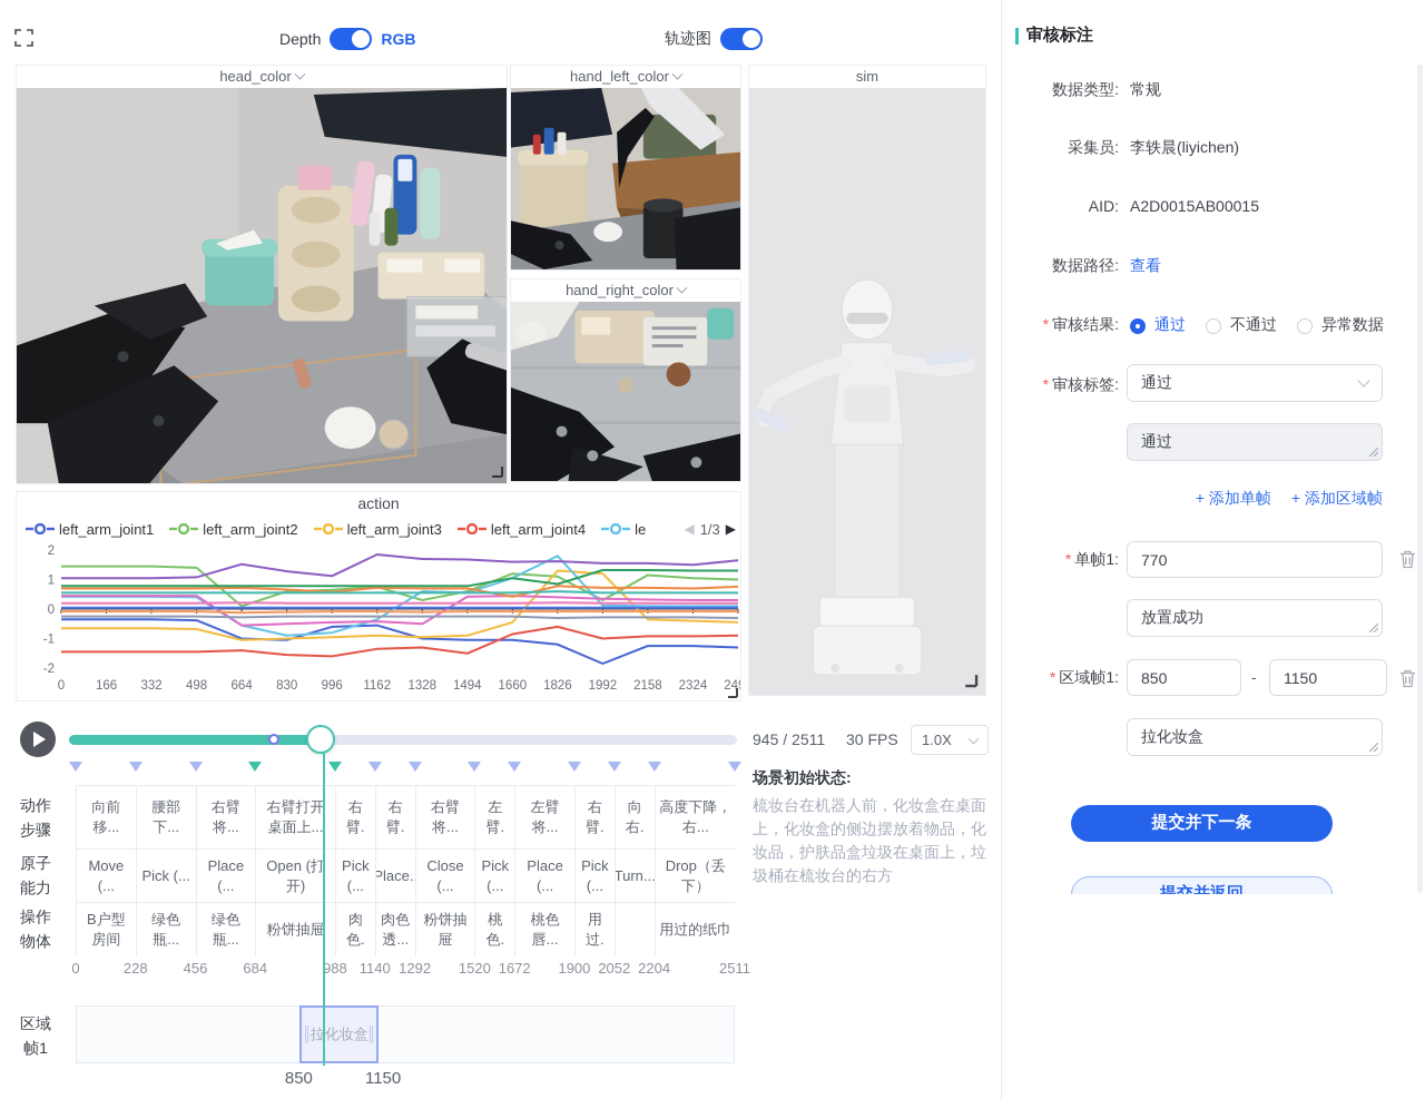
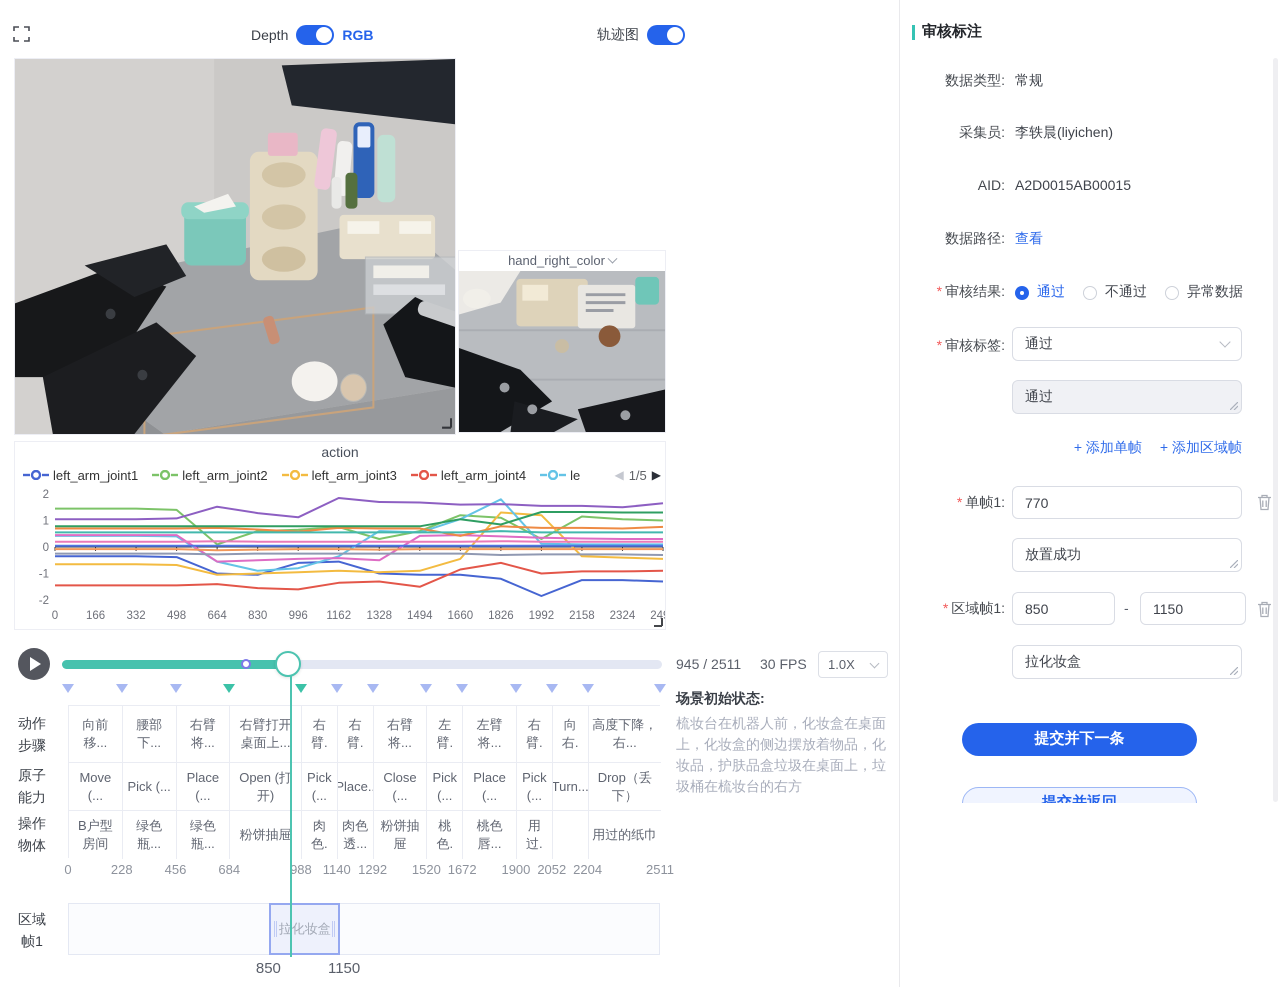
  Depth
  RGB
  轨迹图
- head_color
- hand_left_color
  hand_right_color
- sim
  action
  left_arm_joint1
  left_arm_joint2
  left_arm_joint3
  left_arm_joint4
  le
  ◀
- 1/3
+ 1/5
  ▶
  2
  1
  0
  -1
  -2
  0
  166
  332
  498
  664
  830
  996
  1162
  1328
  1494
  1660
  1826
  1992
  2158
  2324
  945 / 2511
  30 FPS
  1.0X
  动作
  步骤
  原子
  能力
  操作
  物体
  向前移...
  腰部下...
  右臂将...
  右臂打开桌面上...
  右臂.
  右臂.
  右臂将...
  左臂.
  左臂将...
  右臂.
  向右.
  高度下降，右...
  Move (...
  Pick (...
  Place (...
  Open (打开)
  Pick (...
  Place.
  Close (...
  Pick (...
  Place (...
  Pick (...
  Turn...
  Drop（丢下）
  B户型房间
  绿色瓶...
  绿色瓶...
  粉饼抽屉
  肉色.
  肉色透...
  粉饼抽屉
  桃色.
  桃色唇...
  用过.
  用过的纸巾
  0
  228
  456
  684
  988
  1140
  1292
  1520
  1672
  1900
  2052
  2204
  2511
  场景初始状态:
  梳妆台在机器人前，化妆盒在桌面上，化妆盒的侧边摆放着物品，化妆品，护肤品盒垃圾在桌面上，垃圾桶在梳妆台的右方
  区域
  帧1
  拉化妆盒
  850
  1150
  审核标注
  数据类型:
  常规
  采集员:
  李轶晨(liyichen)
  AID:
  A2D0015AB00015
  数据路径:
  查看
  * 审核结果:
  通过
  不通过
  异常数据
  * 审核标签:
  通过
  通过
  + 添加单帧
  + 添加区域帧
  * 单帧1:
  770
  放置成功
  * 区域帧1:
  850
  -
  1150
  拉化妆盒
  提交并下一条
  提交并返回
